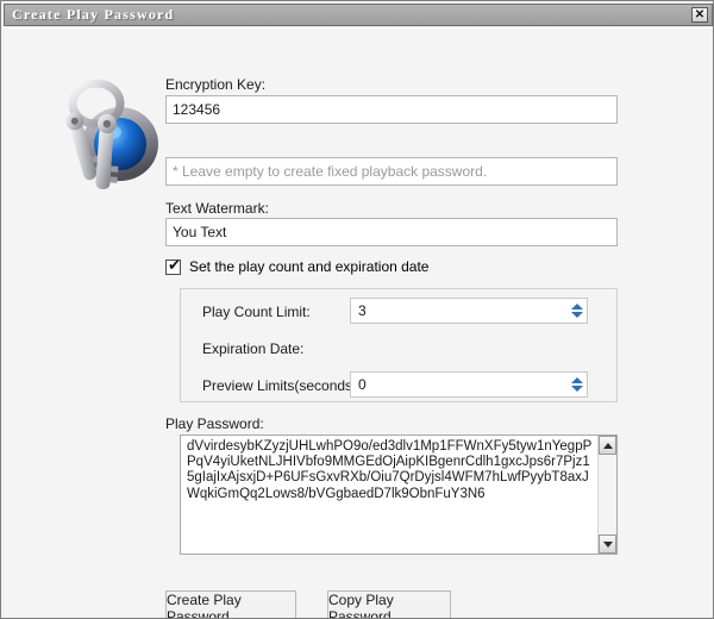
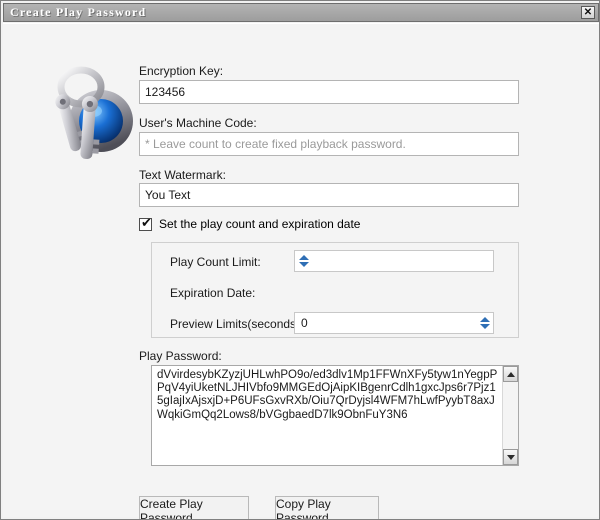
  Create Play Password
  ✕
  Encryption Key:
  123456
+ User's Machine Code:
- * Leave empty to create fixed playback password.
+ * Leave count to create fixed playback password.
  Text Watermark:
  You Text
  ✔
  Set the play count and expiration date
  Play Count Limit:
- 3
  Expiration Date:
  Preview Limits(second
  0
  Play Password:
  dVvirdesybKZyzjUHLwhPO9o/ed3dlv1Mp1FFWnXFy5tyw1nYegpPPqV4yiUketNLJHIVbfo9MMGEdOjAipKIBgenrCdlh1gxcJps6r7Pjz15gIajIxAjsxjD+P6UFsGxvRXb/Oiu7QrDyjsl4WFM7hLwfPyybT8axJWqkiGmQq2Lows8/bVGgbaedD7lk9ObnFuY3N6
  Create Play Password
  Copy Play Password
